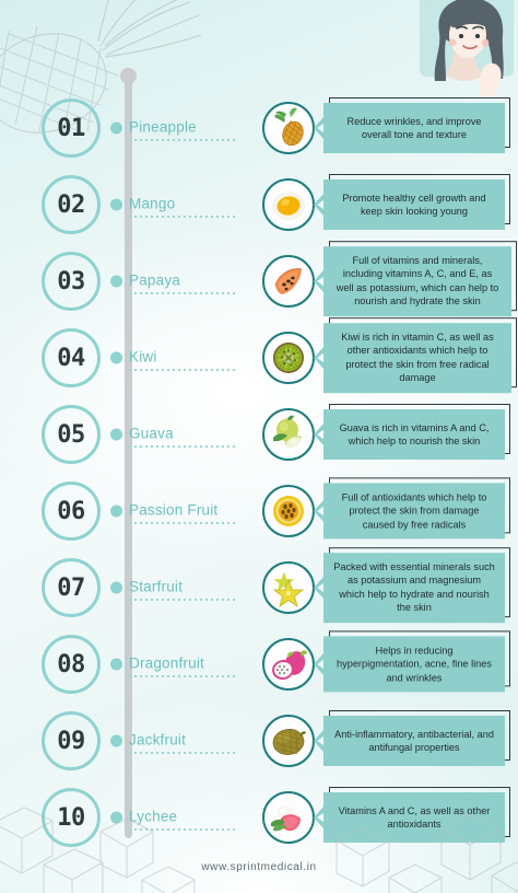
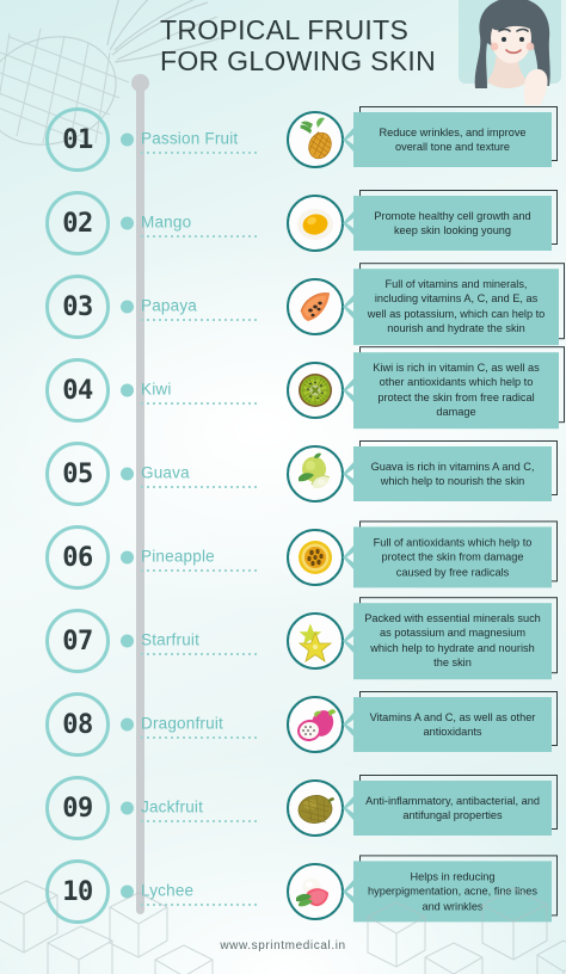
+ TROPICAL FRUITS
+ FOR GLOWING SKIN
  01
- Pineapple
+ Passion Fruit
  Reduce wrinkles, and improve overall tone and texture
  02
  Mango
  Promote healthy cell growth and keep skin looking young
  03
  Papaya
  Full of vitamins and minerals, including vitamins A, C, and E, as well as potassium, which can help to nourish and hydrate the skin
  04
  Kiwi
  Kiwi is rich in vitamin C, as well as other antioxidants which help to protect the skin from free radical damage
  05
  Guava
  Guava is rich in vitamins A and C, which help to nourish the skin
  06
- Passion Fruit
+ Pineapple
  Full of antioxidants which help to protect the skin from damage caused by free radicals
  07
  Starfruit
  Packed with essential minerals such as potassium and magnesium which help to hydrate and nourish the skin
  08
  Dragonfruit
- Helps in reducing hyperpigmentation, acne, fine lines and wrinkles
+ Vitamins A and C, as well as other antioxidants
  09
  Jackfruit
  Anti-inflammatory, antibacterial, and antifungal properties
  10
  Lychee
- Vitamins A and C, as well as other antioxidants
+ Helps in reducing hyperpigmentation, acne, fine lines and wrinkles
  www.sprintmedical.in
